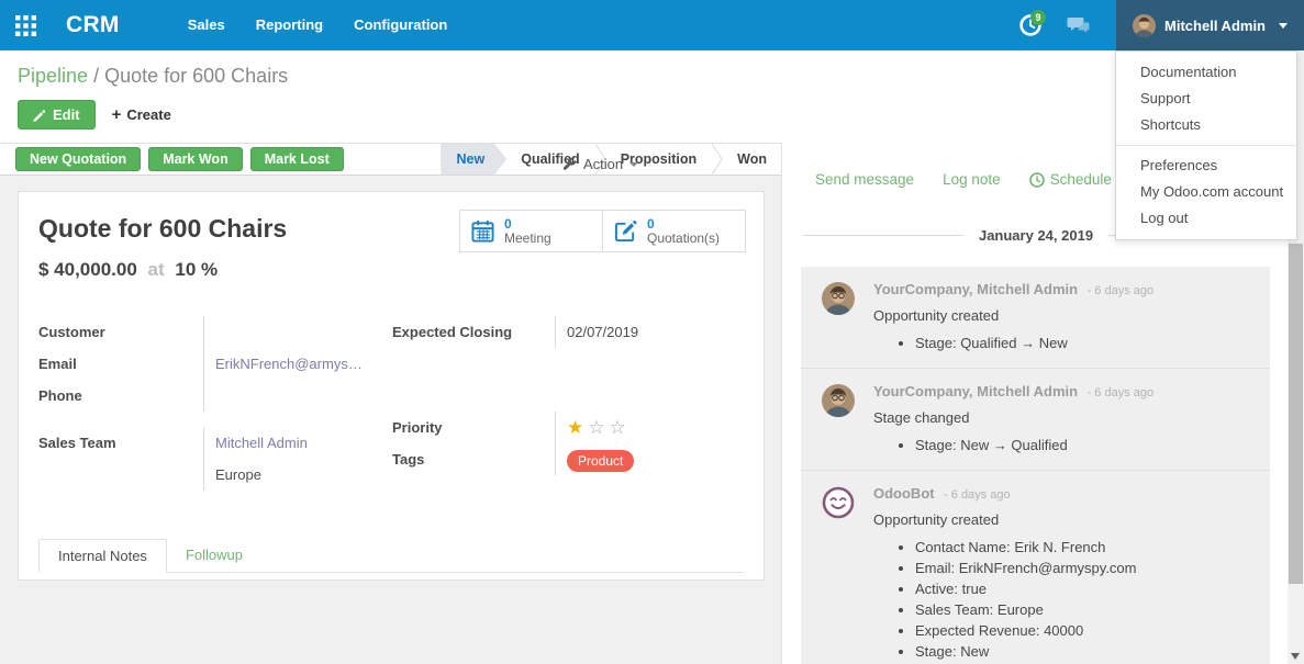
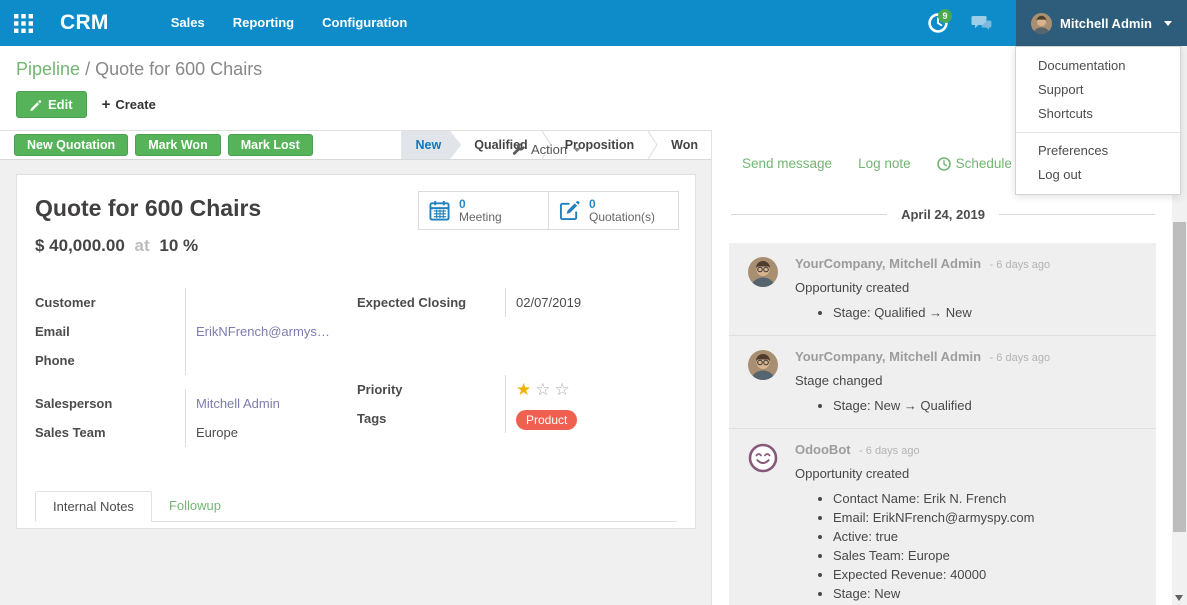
  CRM
  Sales
  Reporting
  Configuration
  9
  Mitchell Admin
  Pipeline / Quote for 600 Chairs
  Edit
  +
  Create
  Action
  New Quotation
  Mark Won
  Mark Lost
  New
  Qualified
  Proposition
  Won
  Quote for 600 Chairs
  $ 40,000.00 at 10 %
  0
  Meeting
  0
  Quotation(s)
  Customer
  Email
  Phone
  ErikNFrench@armys…
+ Salesperson
  Sales Team
  Mitchell Admin
  Europe
  Expected Closing
  02/07/2019
  Priority
  Tags
  ★☆☆
  Product
  Internal Notes
  Followup
  Send message
  Log note
- January 24, 2019
+ April 24, 2019
  YourCompany, Mitchell Admin - 6 days ago
  Opportunity created
  Stage: Qualified → New
  YourCompany, Mitchell Admin - 6 days ago
  Stage changed
  Stage: New → Qualified
  OdooBot - 6 days ago
  Opportunity created
  Contact Name: Erik N. French
  Email: ErikNFrench@armyspy.com
  Active: true
  Sales Team: Europe
  Expected Revenue: 40000
  Stage: New
  Documentation
  Support
  Shortcuts
  Preferences
- My Odoo.com account
  Log out
